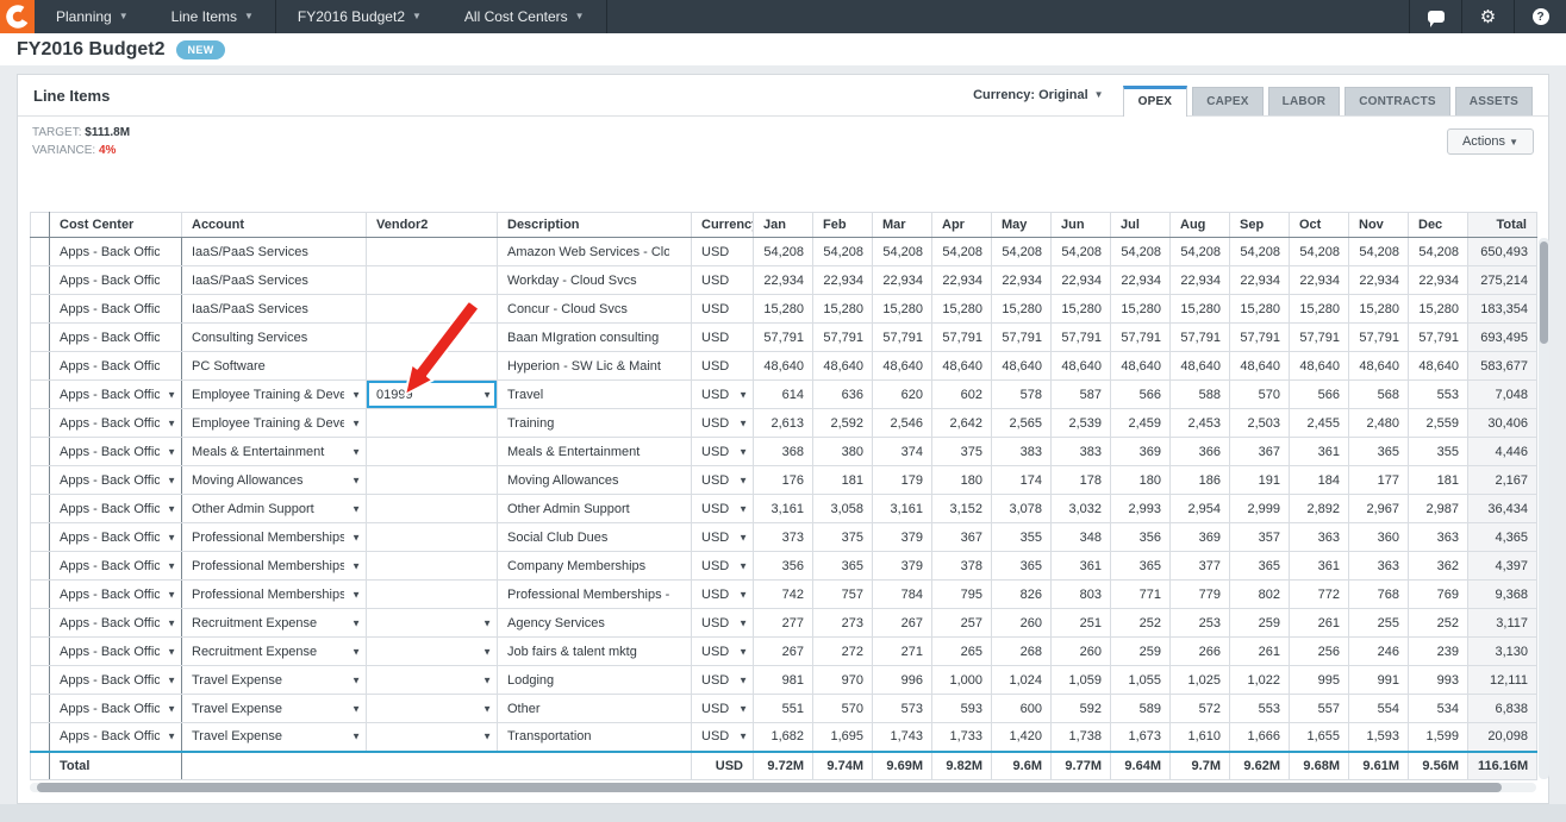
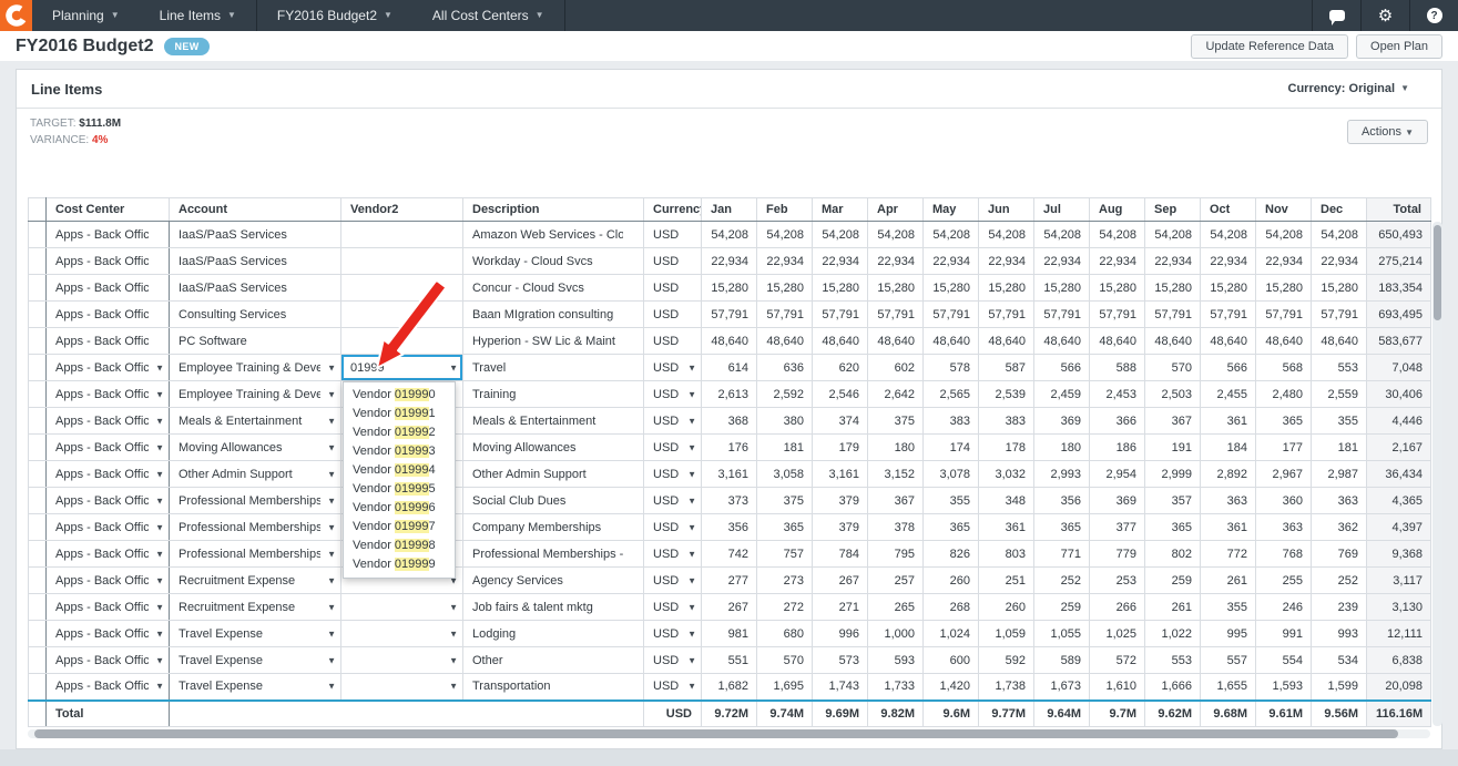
  Planning
  ▼
  Line Items
  ▼
  FY2016 Budget2
  ▼
  All Cost Centers
  ▼
  ⚙
  ?
  FY2016 Budget2
  NEW
+ Update Reference Data
+ Open Plan
  Line Items
  Currency: Original
  ▼
- OPEX
- CAPEX
- LABOR
- CONTRACTS
- ASSETS
  TARGET: $111.8M
  VARIANCE: 4%
  Actions ▼
  	Cost Center	Account	Vendor2	Description	Currenc	Jan	Feb	Mar	Apr	May	Jun	Jul	Aug	Sep	Oct	Nov	Dec	Total
  	Apps - Back Offic	IaaS/PaaS Services		Amazon Web Services - Clo	USD	54,208	54,208	54,208	54,208	54,208	54,208	54,208	54,208	54,208	54,208	54,208	54,208	650,493
  	Apps - Back Offic	IaaS/PaaS Services		Workday - Cloud Svcs	USD	22,934	22,934	22,934	22,934	22,934	22,934	22,934	22,934	22,934	22,934	22,934	22,934	275,214
  	Apps - Back Offic	IaaS/PaaS Services		Concur - Cloud Svcs	USD	15,280	15,280	15,280	15,280	15,280	15,280	15,280	15,280	15,280	15,280	15,280	15,280	183,354
  	Apps - Back Offic	Consulting Services		Baan MIgration consulting	USD	57,791	57,791	57,791	57,791	57,791	57,791	57,791	57,791	57,791	57,791	57,791	57,791	693,495
  	Apps - Back Offic	PC Software		Hyperion - SW Lic & Maint	USD	48,640	48,640	48,640	48,640	48,640	48,640	48,640	48,640	48,640	48,640	48,640	48,640	583,677
  	Apps - Back Offic ▼	Employee Training & Deve ▼	01999 ▼	Travel	USD ▼	614	636	620	602	578	587	566	588	570	566	568	553	7,048
  	Apps - Back Offic ▼	Employee Training & Deve ▼		Training	USD ▼	2,613	2,592	2,546	2,642	2,565	2,539	2,459	2,453	2,503	2,455	2,480	2,559	30,406
  	Apps - Back Offic ▼	Meals & Entertainment ▼		Meals & Entertainment	USD ▼	368	380	374	375	383	383	369	366	367	361	365	355	4,446
  	Apps - Back Offic ▼	Moving Allowances ▼		Moving Allowances	USD ▼	176	181	179	180	174	178	180	186	191	184	177	181	2,167
  	Apps - Back Offic ▼	Other Admin Support ▼		Other Admin Support	USD ▼	3,161	3,058	3,161	3,152	3,078	3,032	2,993	2,954	2,999	2,892	2,967	2,987	36,434
  	Apps - Back Offic ▼	Professional Memberships ▼		Social Club Dues	USD ▼	373	375	379	367	355	348	356	369	357	363	360	363	4,365
  	Apps - Back Offic ▼	Professional Memberships ▼		Company Memberships	USD ▼	356	365	379	378	365	361	365	377	365	361	363	362	4,397
  	Apps - Back Offic ▼	Professional Memberships ▼		Professional Memberships -	USD ▼	742	757	784	795	826	803	771	779	802	772	768	769	9,368
  	Apps - Back Offic ▼	Recruitment Expense ▼	▼	Agency Services	USD ▼	277	273	267	257	260	251	252	253	259	261	255	252	3,117
- 	Apps - Back Offic ▼	Recruitment Expense ▼	▼	Job fairs & talent mktg	USD ▼	267	272	271	265	268	260	259	266	261	256	246	239	3,130
+ 	Apps - Back Offic ▼	Recruitment Expense ▼	▼	Job fairs & talent mktg	USD ▼	267	272	271	265	268	260	259	266	261	355	246	239	3,130
- 	Apps - Back Offic ▼	Travel Expense ▼	▼	Lodging	USD ▼	981	970	996	1,000	1,024	1,059	1,055	1,025	1,022	995	991	993	12,111
+ 	Apps - Back Offic ▼	Travel Expense ▼	▼	Lodging	USD ▼	981	680	996	1,000	1,024	1,059	1,055	1,025	1,022	995	991	993	12,111
  	Apps - Back Offic ▼	Travel Expense ▼	▼	Other	USD ▼	551	570	573	593	600	592	589	572	553	557	554	534	6,838
  	Apps - Back Offic ▼	Travel Expense ▼	▼	Transportation	USD ▼	1,682	1,695	1,743	1,733	1,420	1,738	1,673	1,610	1,666	1,655	1,593	1,599	20,098
  	Total		USD	9.72M	9.74M	9.69M	9.82M	9.6M	9.77M	9.64M	9.7M	9.62M	9.68M	9.61M	9.56M	116.16M
+ Vendor 019990
+ Vendor 019991
+ Vendor 019992
+ Vendor 019993
+ Vendor 019994
+ Vendor 019995
+ Vendor 019996
+ Vendor 019997
+ Vendor 019998
+ Vendor 019999
